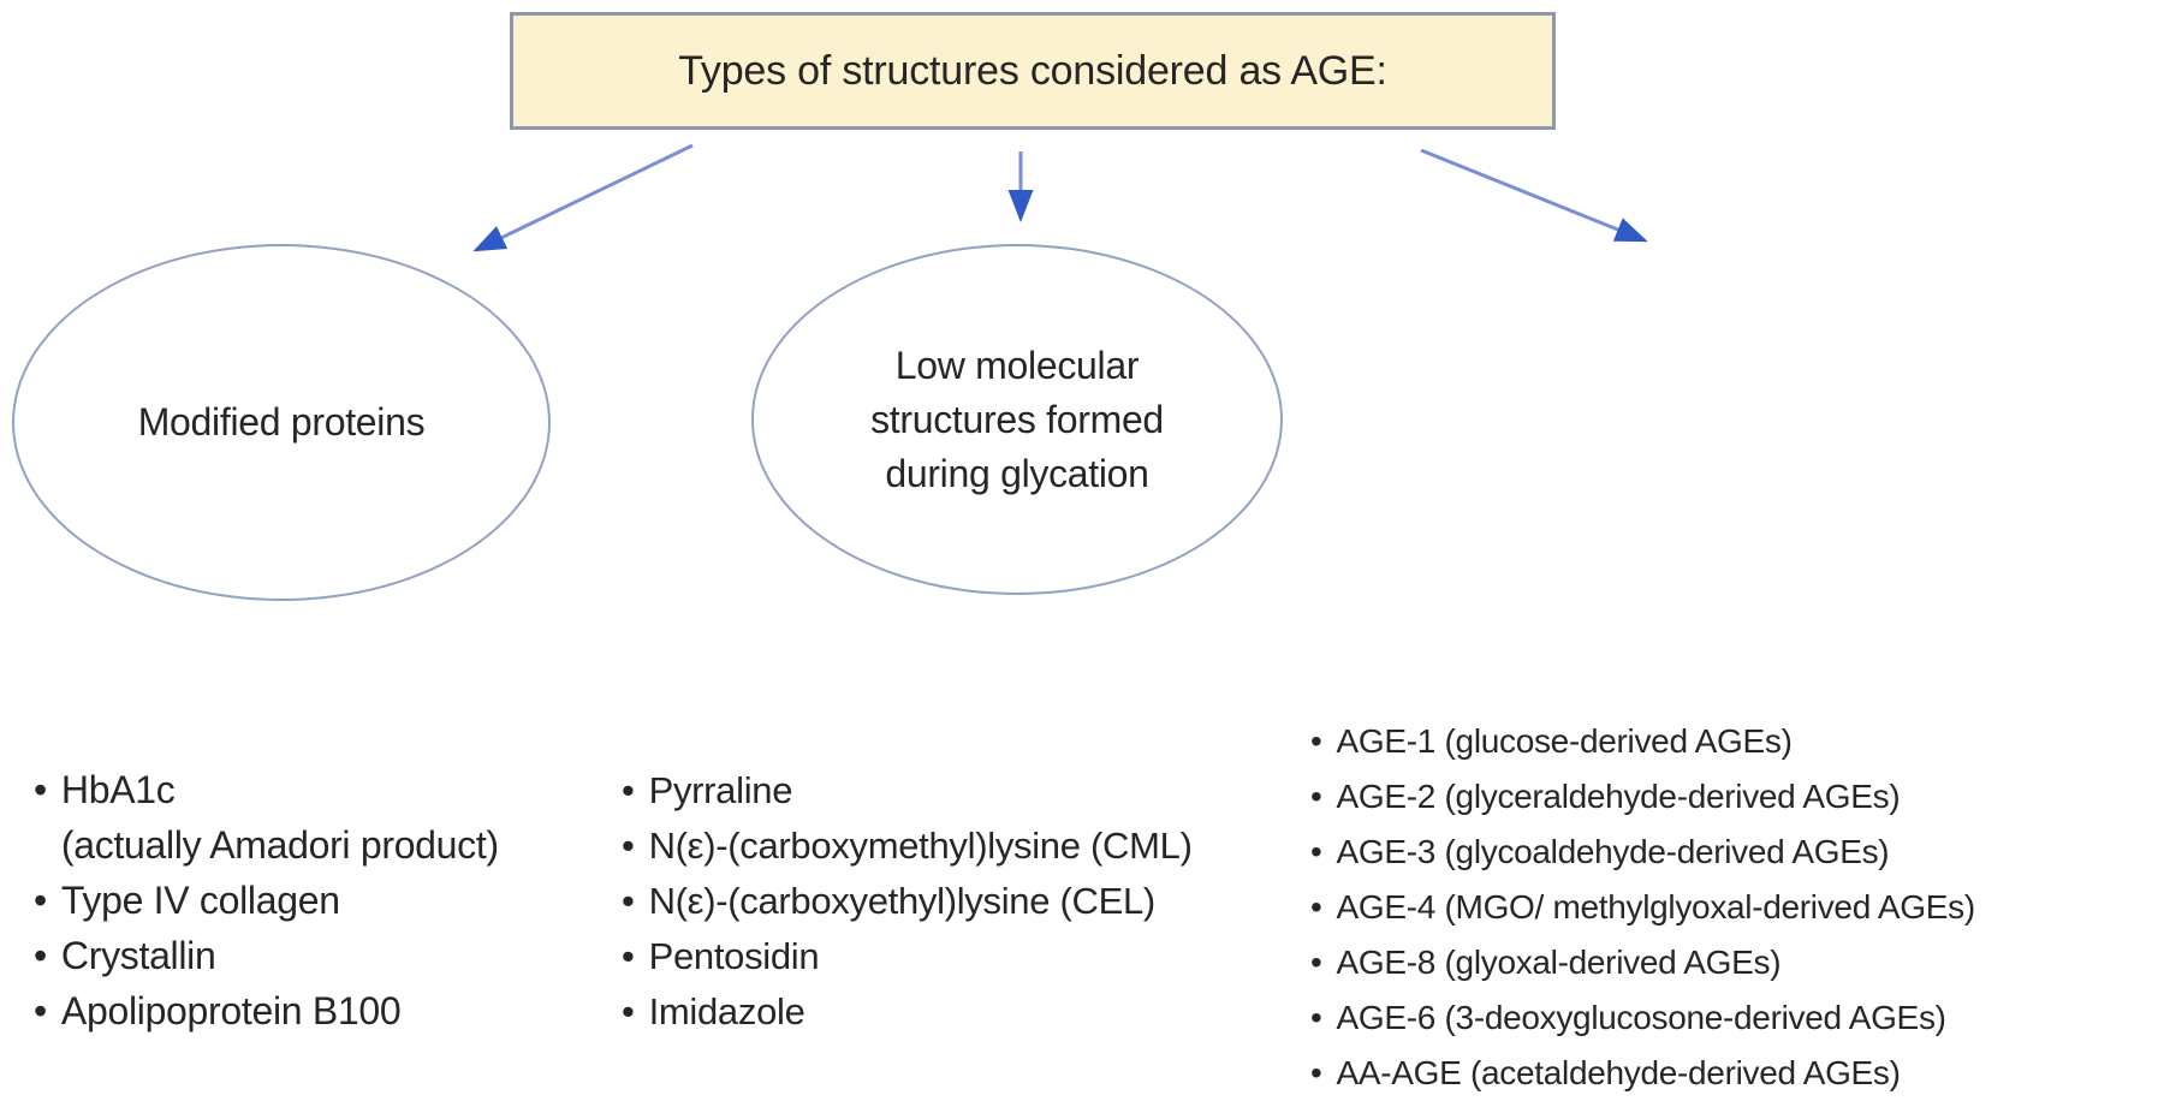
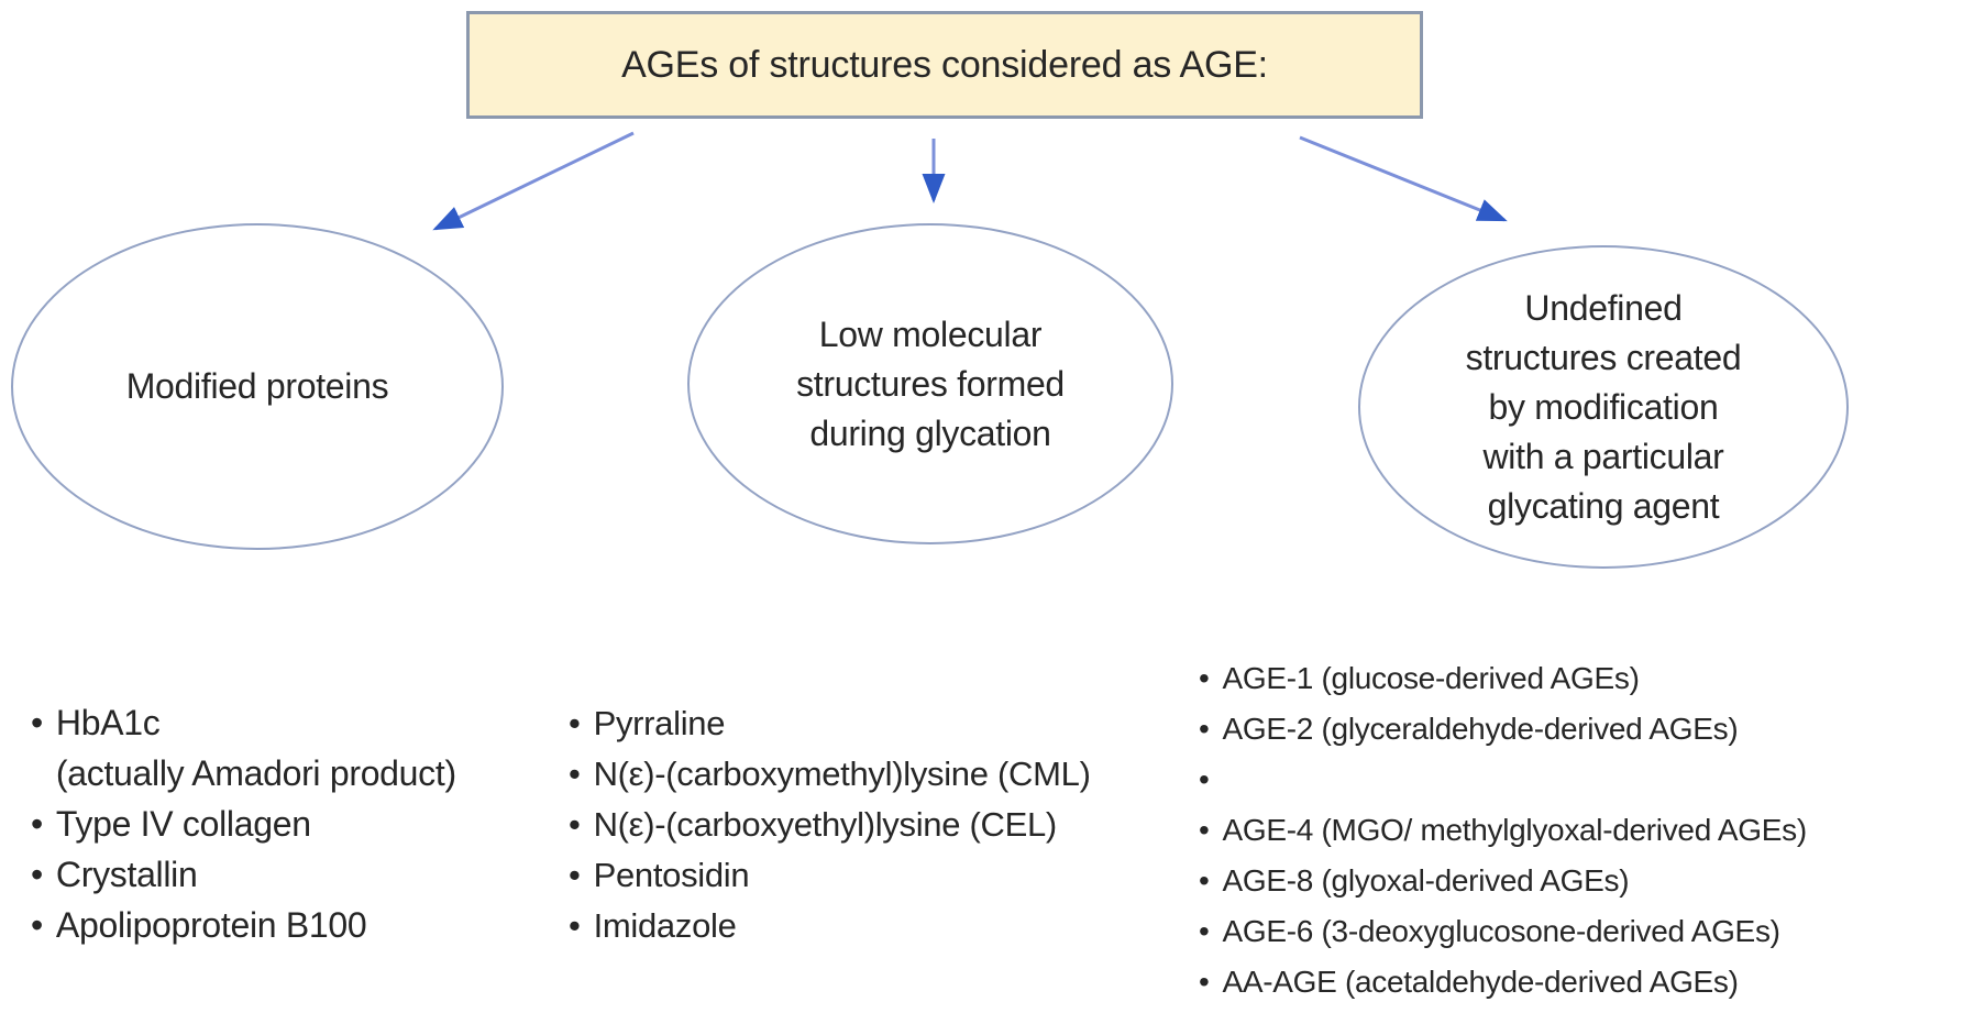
- Types of structures considered as AGE:
+ AGEs of structures considered as AGE:
  Modified proteins
  Low molecular
  structures formed
  during glycation
+ Undefined
+ structures created
+ by modification
+ with a particular
+ glycating agent
  •
  HbA1c
  (actually Amadori product)
  •
  Type IV collagen
  •
  Crystallin
  •
  Apolipoprotein B100
  •
  Pyrraline
  •
  N(ε)-(carboxymethyl)lysine (CML)
  •
  N(ε)-(carboxyethyl)lysine (CEL)
  •
  Pentosidin
  •
  Imidazole
  •
  AGE-1 (glucose-derived AGEs)
  •
  AGE-2 (glyceraldehyde-derived AGEs)
  •
- AGE-3 (glycoaldehyde-derived AGEs)
  •
  AGE-4 (MGO/ methylglyoxal-derived AGEs)
  •
  AGE-8 (glyoxal-derived AGEs)
  •
  AGE-6 (3-deoxyglucosone-derived AGEs)
  •
  AA-AGE (acetaldehyde-derived AGEs)
